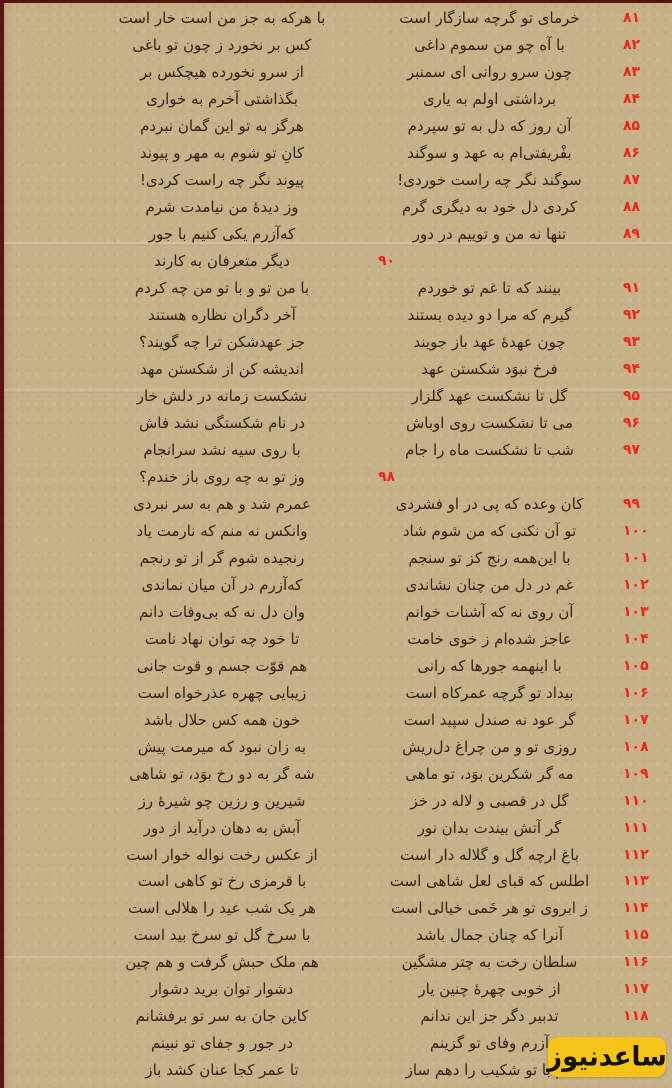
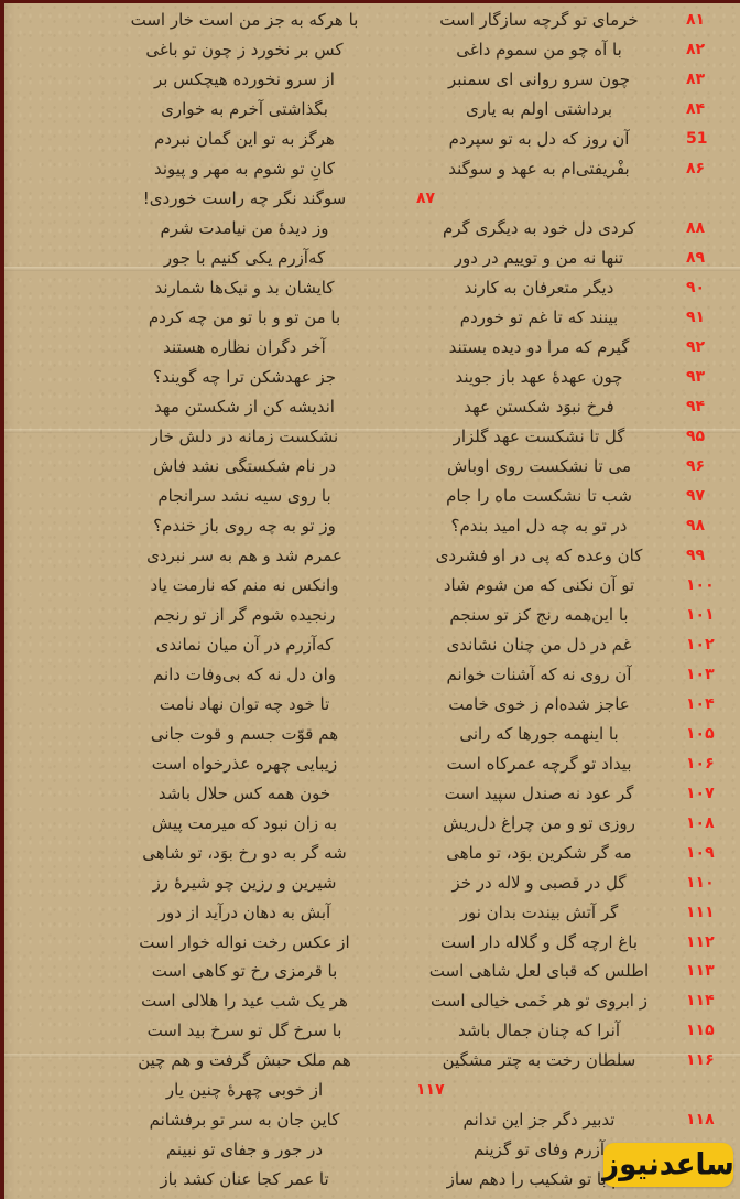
  با هرکه به جز من است خار است
  خرمای تو گرچه سازگار است
  ۸۱
  کس بر نخورد ز چون تو باغی
  با آه چو من سموم داغی
  ۸۲
  از سرو نخورده هیچکس بر
  چون سرو روانی ای سمنبر
  ۸۳
  بگذاشتی آخرم به خواری
  برداشتی اولم به یاری
  ۸۴
  هرگز به تو این گمان نبردم
  آن روز که دل به تو سپردم
- ۸۵
+ 51
  کانِ تو شوم به مهر و پیوند
  بفْریفتی‌ام به عهد و سوگند
  ۸۶
- پیوند نگر چه راست کردی!
  سوگند نگر چه راست خوردی!
  ۸۷
  وز دیدهٔ من نیامدت شرم
  کردی دل خود به دیگری گرم
  ۸۸
  که‌آزرم یکی کنیم با جور
  تنها نه من و توییم در دور
  ۸۹
+ کایشان بد و نیک‌ها شمارند
  دیگر متعرفان به کارند
  ۹۰
  با من تو و با تو من چه کردم
  بینند که تا غم تو خوردم
  ۹۱
  آخر دگران نظاره هستند
  گیرم که مرا دو دیده بستند
  ۹۲
  جز عهدشکن ترا چه گویند؟
  چون عهدهٔ عهد باز جویند
  ۹۳
  اندیشه کن از شکستن مهد
  فرخ نبوَد شکستن عهد
  ۹۴
  نشکست زمانه در دلش خار
  گل تا نشکست عهد گلزار
  ۹۵
  در نام شکستگی نشد فاش
  می تا نشکست روی اوباش
  ۹۶
  با روی سیه نشد سرانجام
  شب تا نشکست ماه را جام
  ۹۷
  وز تو به چه روی باز خندم؟
+ در تو به چه دل امید بندم؟
  ۹۸
  عمرم شد و هم به سر نبردی
  کان وعده که پی در او فشردی
  ۹۹
  وانکس نه منم که نارمت یاد
  تو آن نکنی که من شوم شاد
  ۱۰۰
  رنجیده شوم گر از تو رنجم
  با این‌همه رنج کز تو سنجم
  ۱۰۱
  که‌آزرم در آن میان نماندی
  غم در دل من چنان نشاندی
  ۱۰۲
  وان دل نه که بی‌وفات دانم
  آن روی نه که آشنات خوانم
  ۱۰۳
  تا خود چه توان نهاد نامت
  عاجز شده‌ام ز خوی خامت
  ۱۰۴
  هم قوّت جسم و قوت جانی
  با اینهمه جورها که رانی
  ۱۰۵
  زیبایی چهره عذرخواه است
  بیداد تو گرچه عمرکاه است
  ۱۰۶
  خون همه کس حلال باشد
  گر عود نه صندل سپید است
  ۱۰۷
  به زان نبود که میرمت پیش
  روزی تو و من چراغ دل‌ریش
  ۱۰۸
  شه گر به دو رخ بوَد، تو شاهی
  مه گر شکرین بوَد، تو ماهی
  ۱۰۹
  شیرین و رزین چو شیرهٔ رز
  گل در قصبی و لاله در خز
  ۱۱۰
  آبش به دهان درآید از دور
  گر آتش بیندت بدان نور
  ۱۱۱
  از عکس رخت نواله خوار است
  باغ ارچه گل و گلاله دار است
  ۱۱۲
  با قرمزی رخ تو کاهی است
  اطلس که قبای لعل شاهی است
  ۱۱۳
  هر یک شب عید را هلالی است
  ز ابروی تو هر خَمی خیالی است
  ۱۱۴
  با سرخ گل تو سرخ بید است
  آنرا که چنان جمال باشد
  ۱۱۵
  هم ملک حبش گرفت و هم چین
  سلطان رخت به چتر مشگین
  ۱۱۶
- دشوار توان برید دشوار
  از خوبی چهرهٔ چنین یار
  ۱۱۷
  کاین جان به سر تو برفشانم
  تدبیر دگر جز این ندانم
  ۱۱۸
  در جور و جفای تو نبینم
  آزرم وفای تو گزینم
  تا عمر کجا عنان کشد باز
  ا تو شکیب را دهم ساز
  ساعدنیوز
